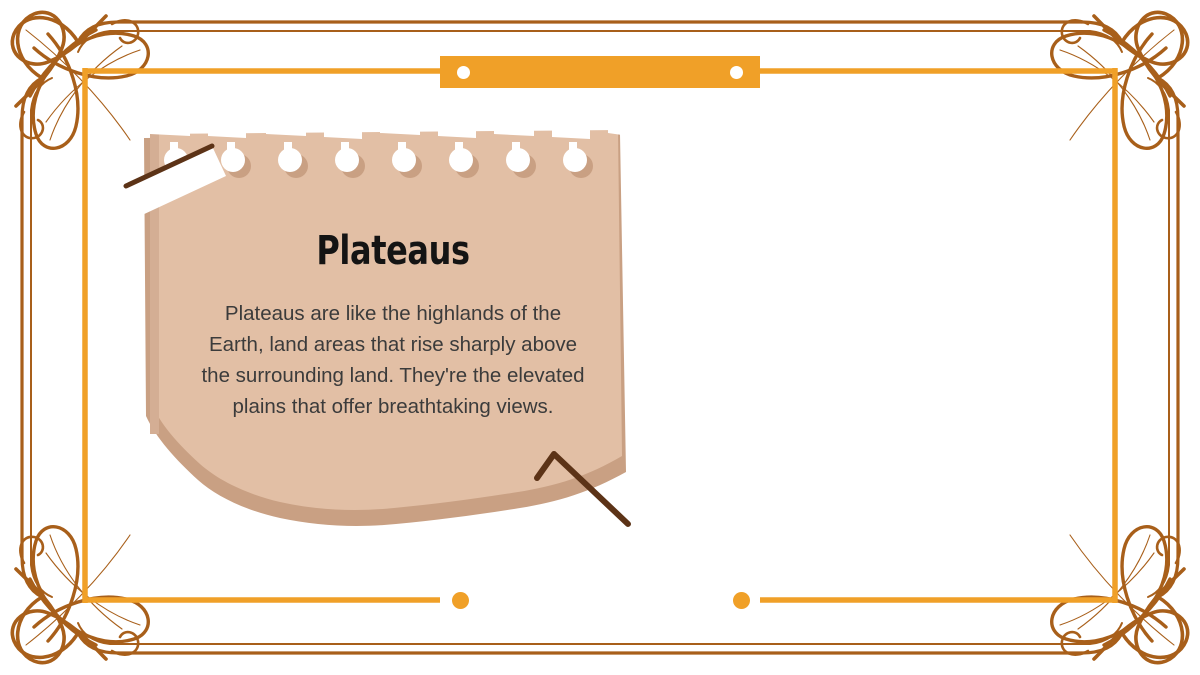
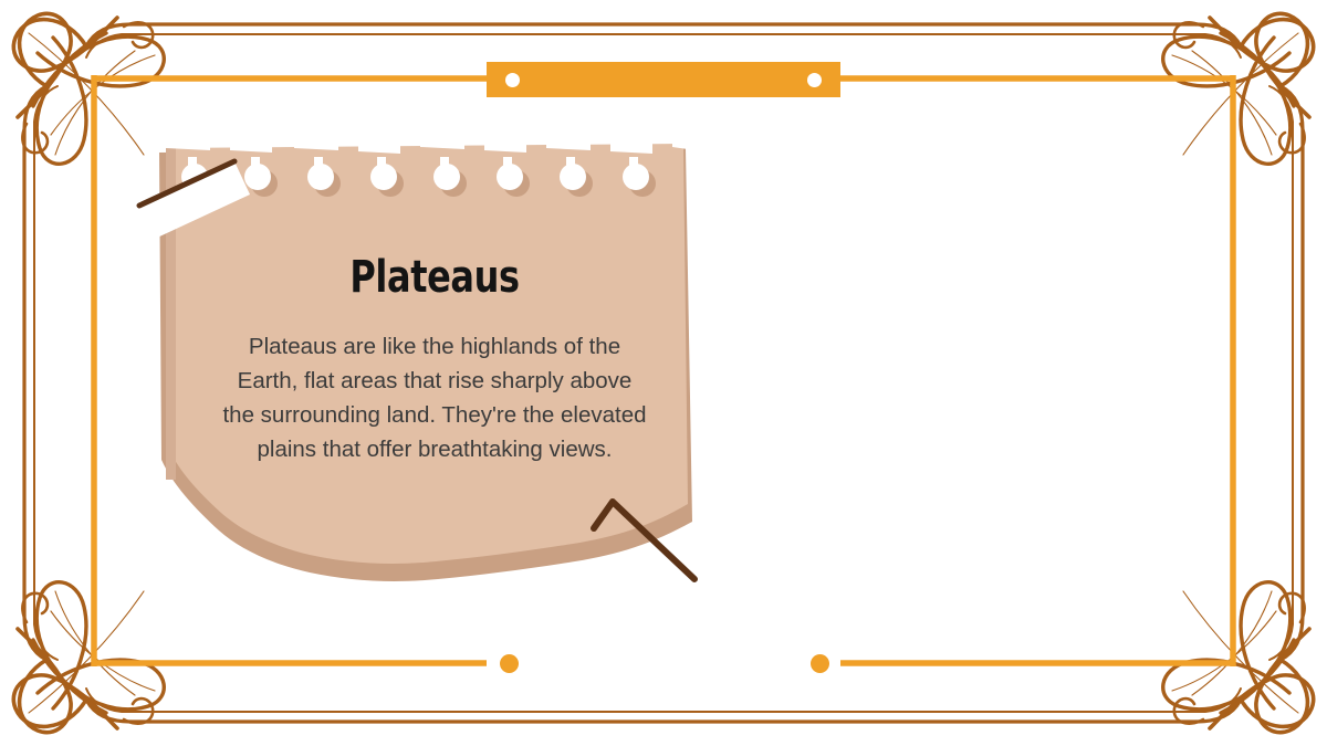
  Plateaus
- Plateaus are like the highlands of the Earth, land areas that rise sharply above the surrounding land. They're the elevated plains that offer breathtaking views.
+ Plateaus are like the highlands of the Earth, flat areas that rise sharply above the surrounding land. They're the elevated plains that offer breathtaking views.
